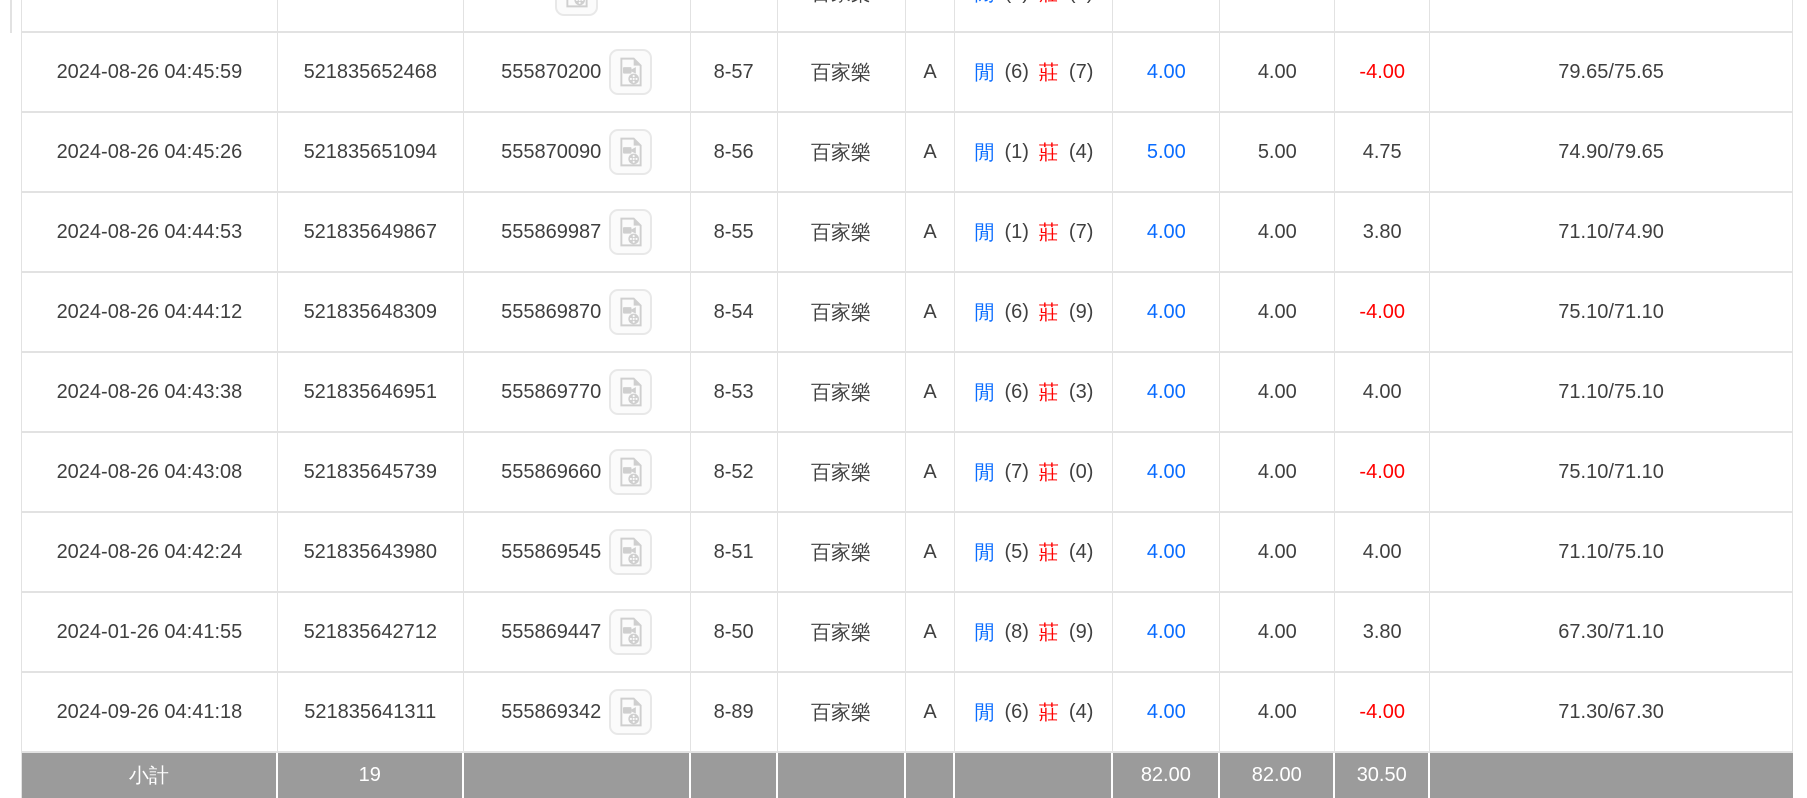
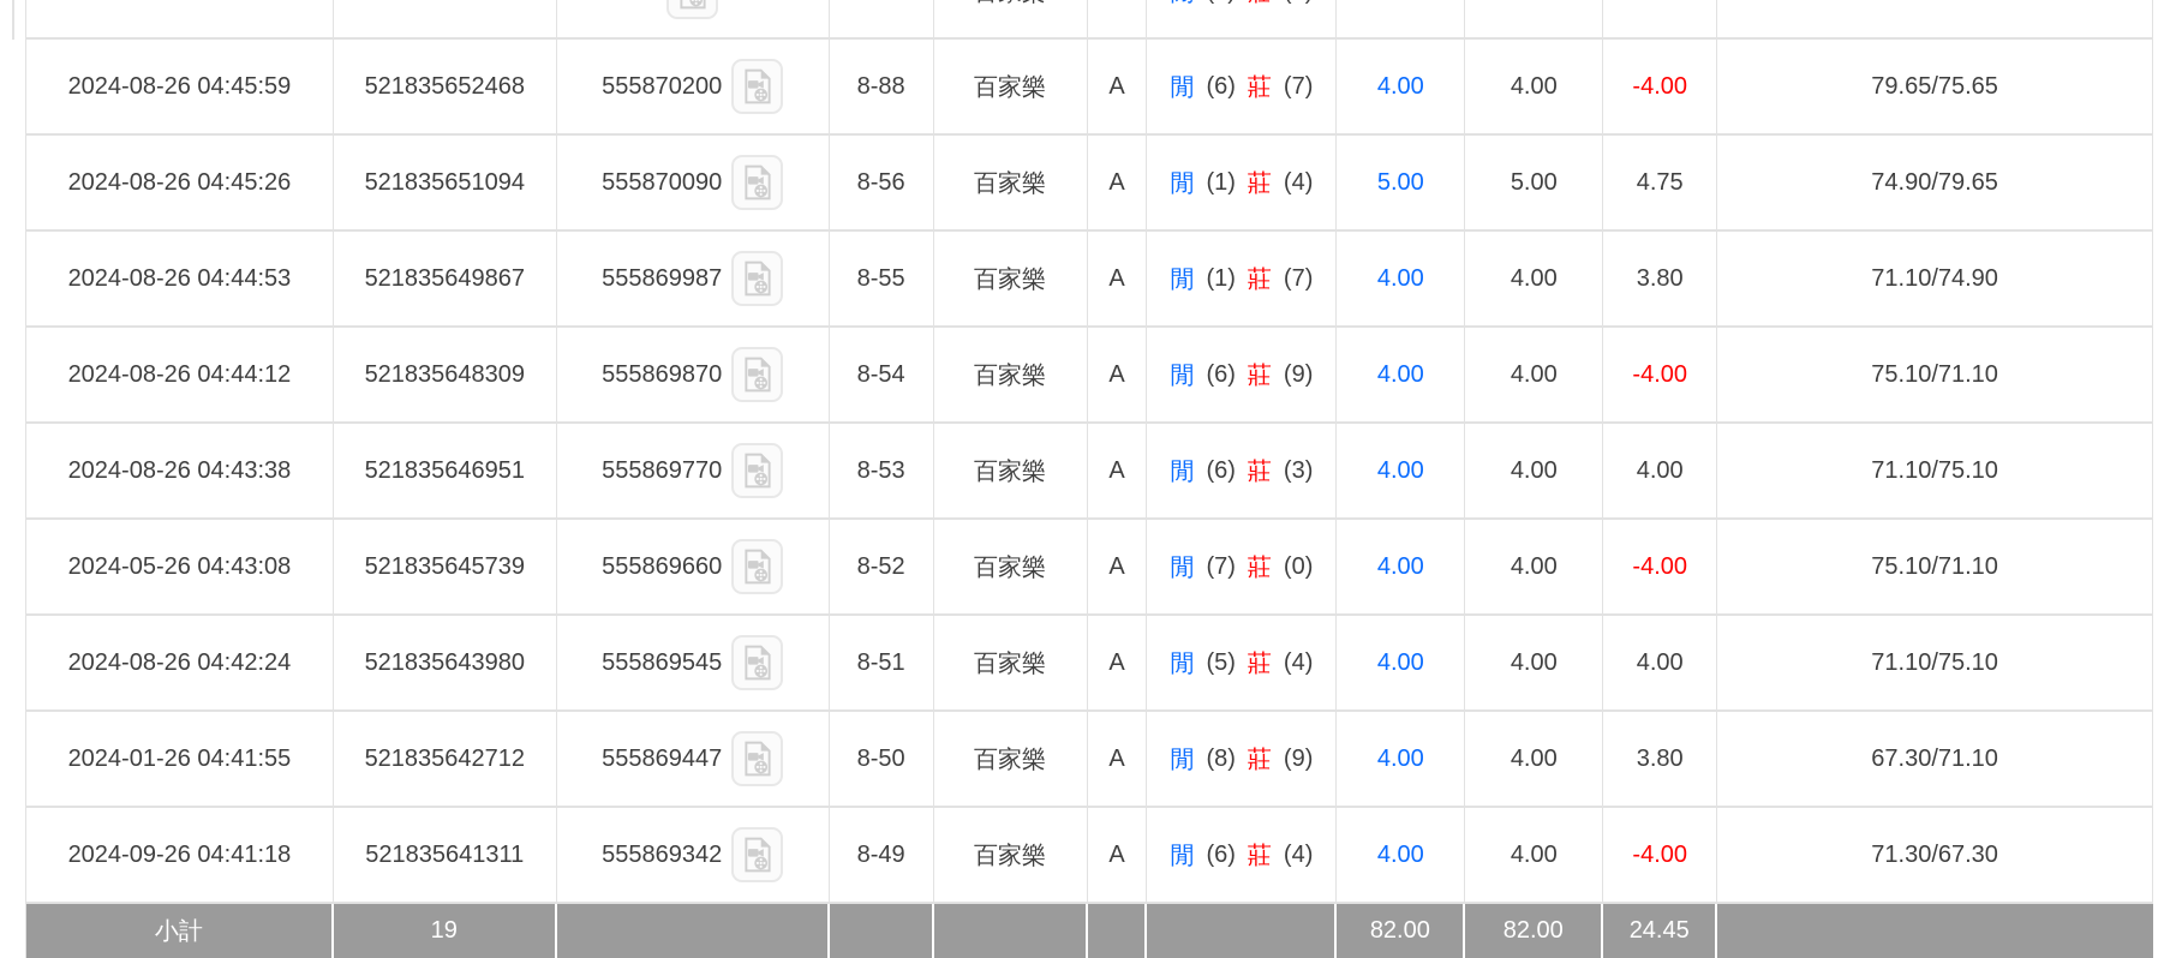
  2024-08-26 04:45:59
  521835652468
  555870200
- 8-57
+ 8-88
  百家樂
  A
  閒
  (6)
  莊
  (7)
  4.00
  4.00
  -4.00
  79.65/75.65
  2024-08-26 04:45:26
  521835651094
  555870090
  8-56
  百家樂
  A
  閒
  (1)
  莊
  (4)
  5.00
  5.00
  4.75
  74.90/79.65
  2024-08-26 04:44:53
  521835649867
  555869987
  8-55
  百家樂
  A
  閒
  (1)
  莊
  (7)
  4.00
  4.00
  3.80
  71.10/74.90
  2024-08-26 04:44:12
  521835648309
  555869870
  8-54
  百家樂
  A
  閒
  (6)
  莊
  (9)
  4.00
  4.00
  -4.00
  75.10/71.10
  2024-08-26 04:43:38
  521835646951
  555869770
  8-53
  百家樂
  A
  閒
  (6)
  莊
  (3)
  4.00
  4.00
  4.00
  71.10/75.10
- 2024-08-26 04:43:08
+ 2024-05-26 04:43:08
  521835645739
  555869660
  8-52
  百家樂
  A
  閒
  (7)
  莊
  (0)
  4.00
  4.00
  -4.00
  75.10/71.10
  2024-08-26 04:42:24
  521835643980
  555869545
  8-51
  百家樂
  A
  閒
  (5)
  莊
  (4)
  4.00
  4.00
  4.00
  71.10/75.10
  2024-01-26 04:41:55
  521835642712
  555869447
  8-50
  百家樂
  A
  閒
  (8)
  莊
  (9)
  4.00
  4.00
  3.80
  67.30/71.10
  2024-09-26 04:41:18
  521835641311
  555869342
- 8-89
+ 8-49
  百家樂
  A
  閒
  (6)
  莊
  (4)
  4.00
  4.00
  -4.00
  71.30/67.30
  小計
  19
  82.00
  82.00
- 30.50
+ 24.45
